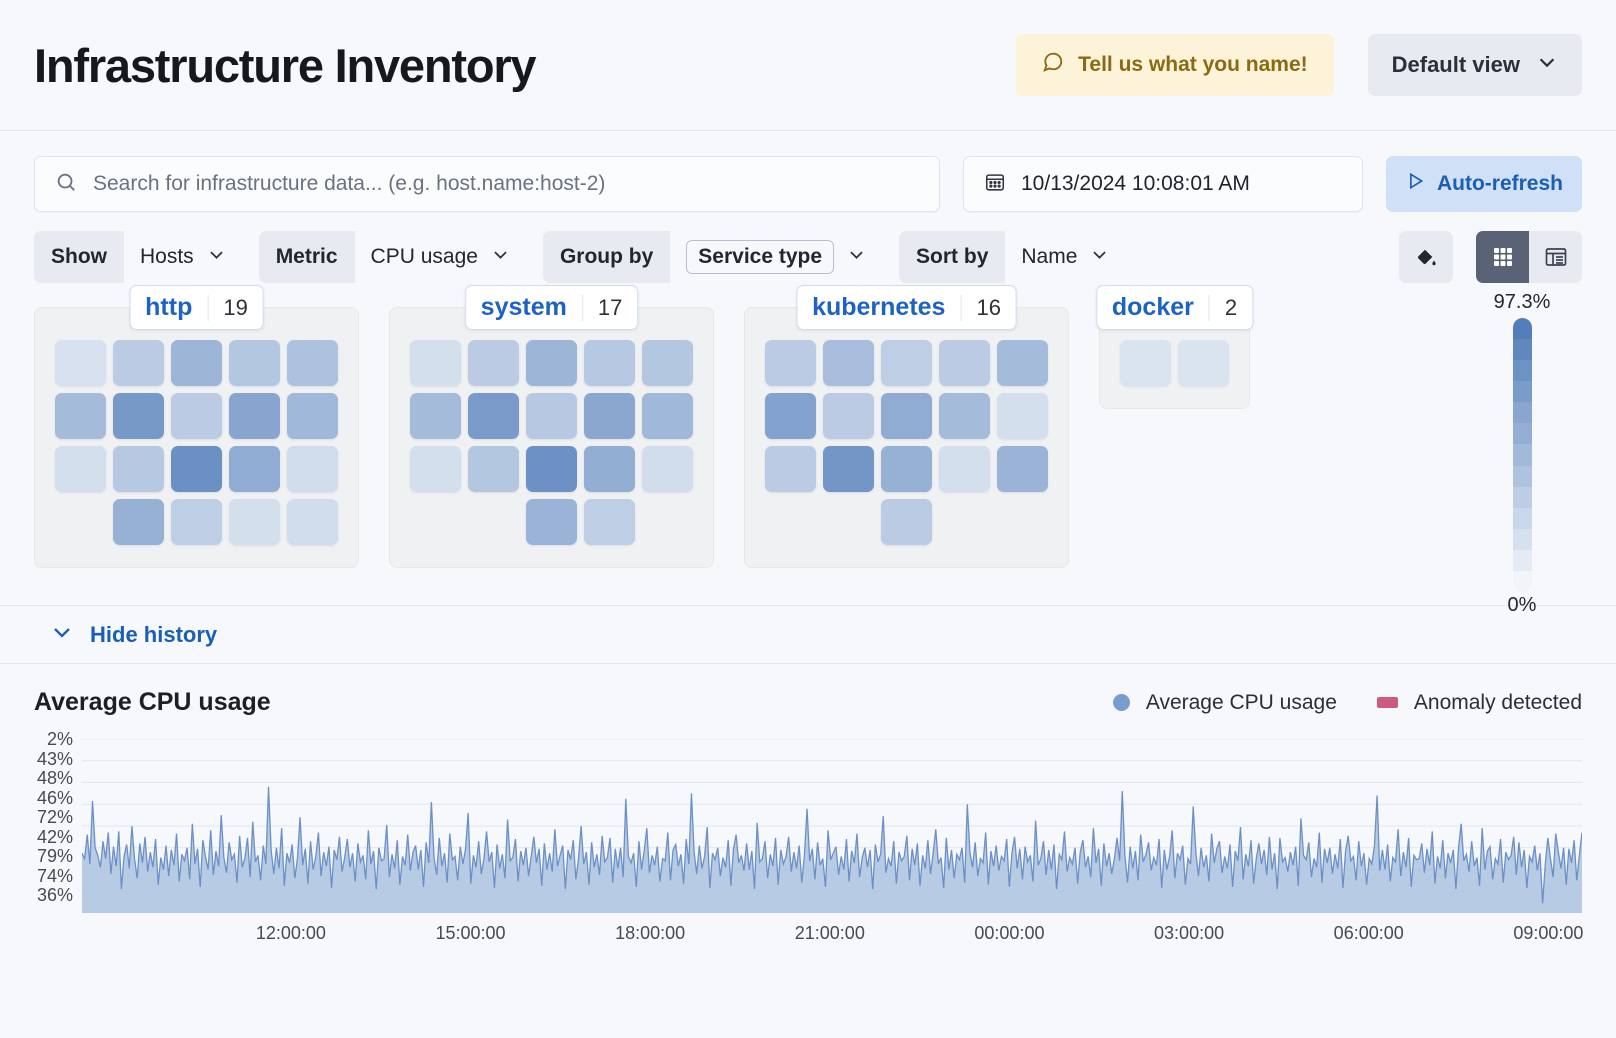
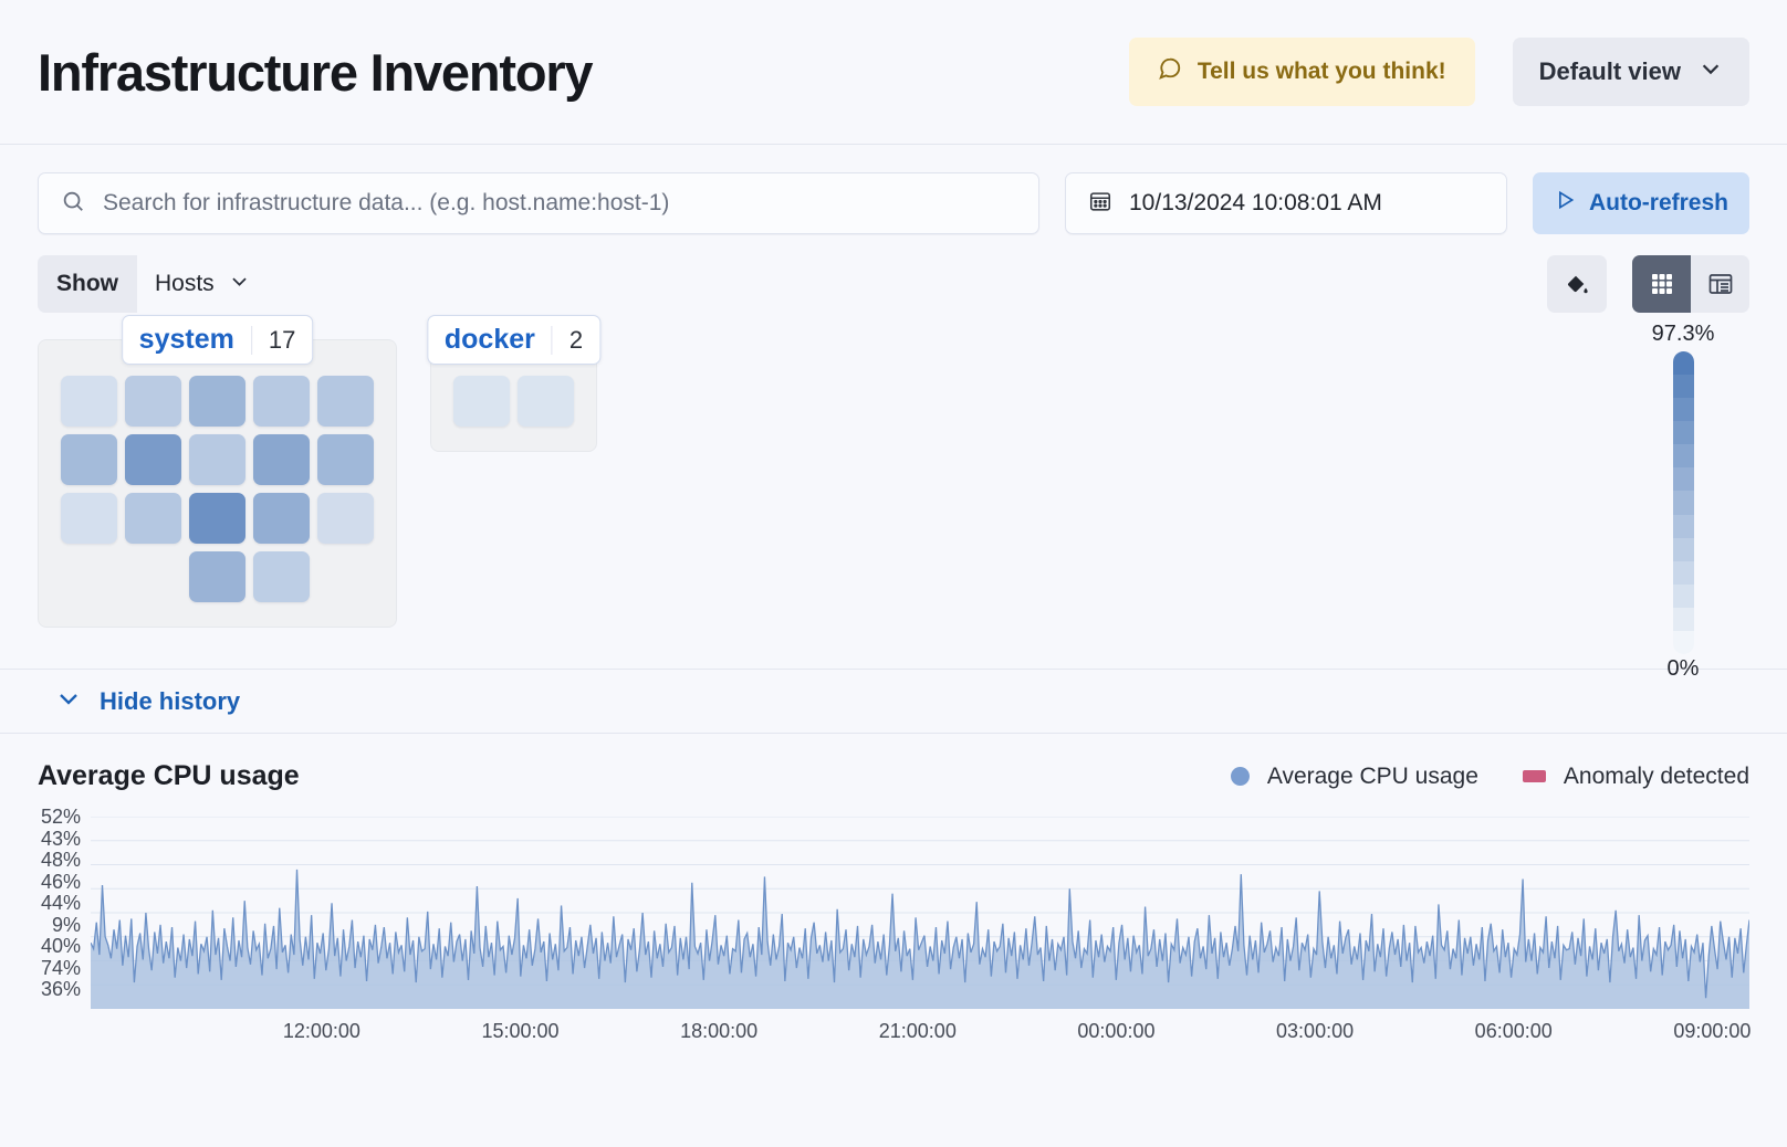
  Infrastructure Inventory
- Tell us what you name!
+ Tell us what you think!
  Default view
- Search for infrastructure data... (e.g. host.name:host-2)
+ Search for infrastructure data... (e.g. host.name:host-1)
  10/13/2024 10:08:01 AM
  Auto-refresh
  Show
  Hosts
- Metric
- CPU usage
- Group by
- Service type
- Sort by
- Name
- http
- 19
  system
  17
- kubernetes
- 16
  docker
  2
  97.3%
  0%
  Hide history
  Average CPU usage
  Average CPU usage
  Anomaly detected
- 2%
+ 52%
  43%
  48%
  46%
- 72%
+ 44%
- 42%
+ 9%
- 79%
+ 40%
  74%
  36%
  12:00:00
  15:00:00
  18:00:00
  21:00:00
  00:00:00
  03:00:00
  06:00:00
  09:00:00
